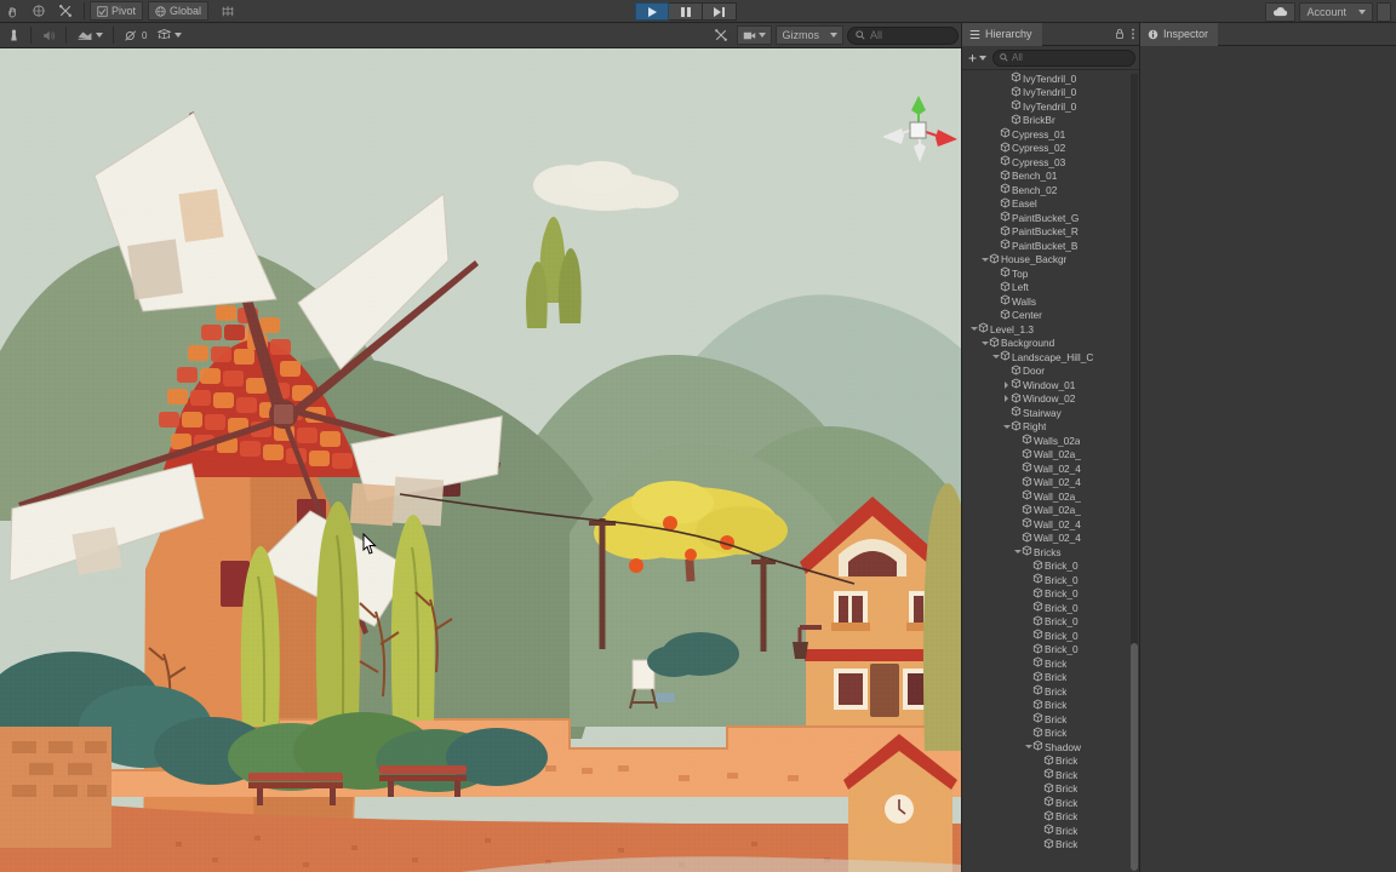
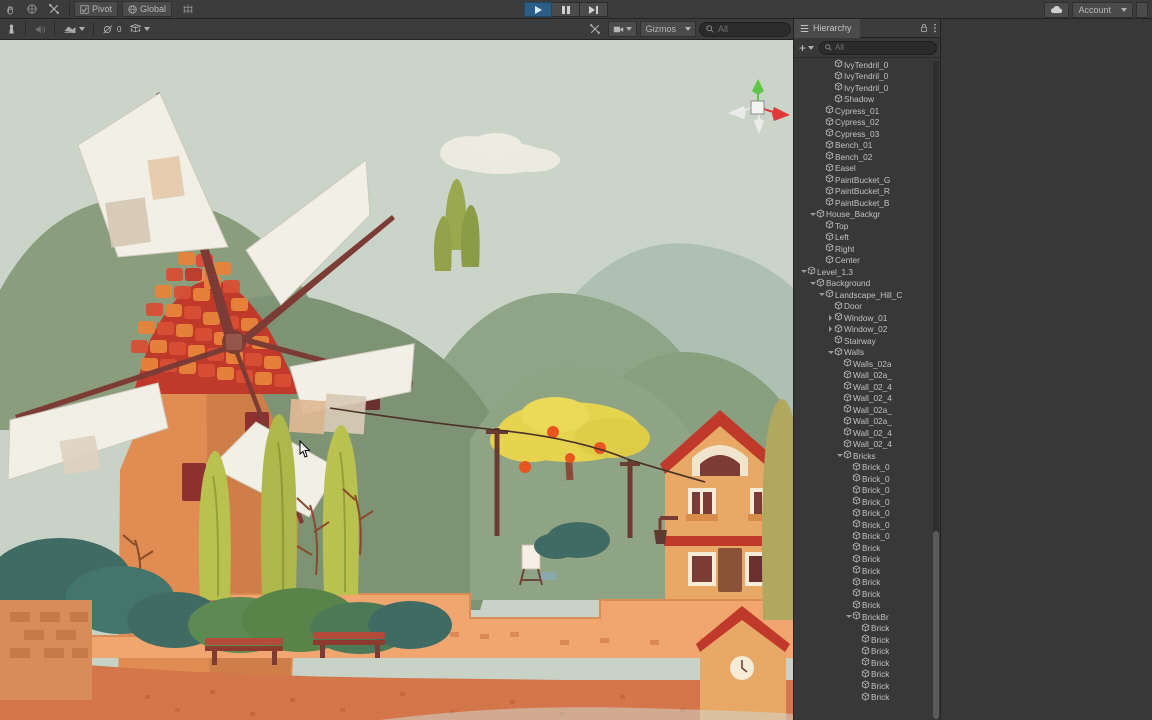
  Pivot
  Global
  Account
  0
  Gizmos
  All
  Hierarchy
  +
  All
  IvyTendril_0
  IvyTendril_0
  IvyTendril_0
- BrickBr
+ Shadow
  Cypress_01
  Cypress_02
  Cypress_03
  Bench_01
  Bench_02
  Easel
  PaintBucket_G
  PaintBucket_R
  PaintBucket_B
  House_Backgr
  Top
  Left
- Walls
+ Right
  Center
  Level_1.3
  Background
  Landscape_Hill_C
  Door
  Window_01
  Window_02
  Stairway
- Right
+ Walls
  Walls_02a
  Wall_02a_
  Wall_02_4
  Wall_02_4
  Wall_02a_
  Wall_02a_
  Wall_02_4
  Wall_02_4
  Bricks
  Brick_0
  Brick_0
  Brick_0
  Brick_0
  Brick_0
  Brick_0
  Brick_0
  Brick
  Brick
  Brick
  Brick
  Brick
  Brick
- Shadow
+ BrickBr
  Brick
  Brick
  Brick
  Brick
  Brick
  Brick
  Brick
- Inspector
